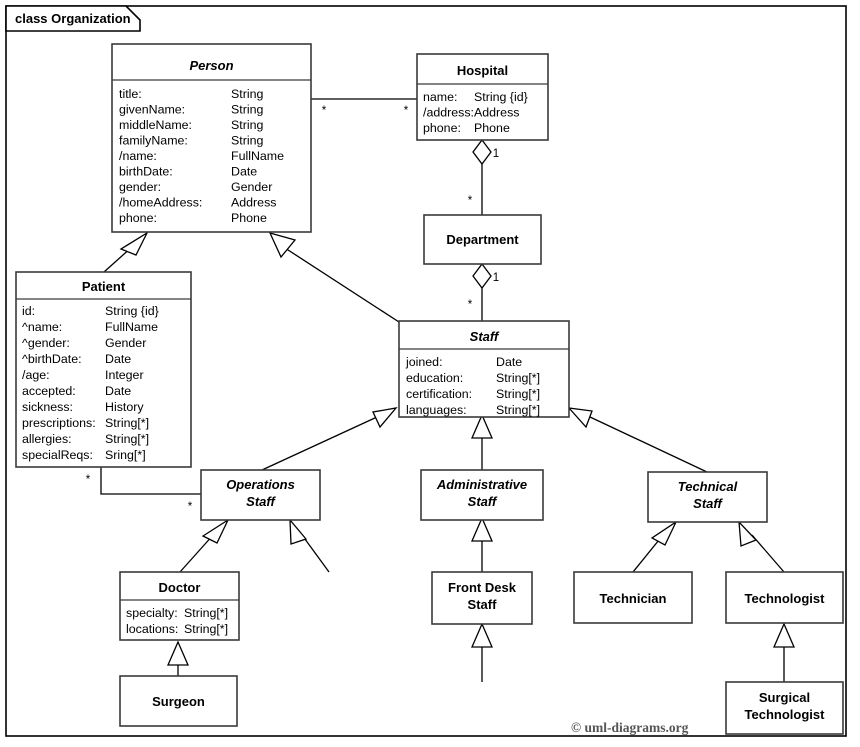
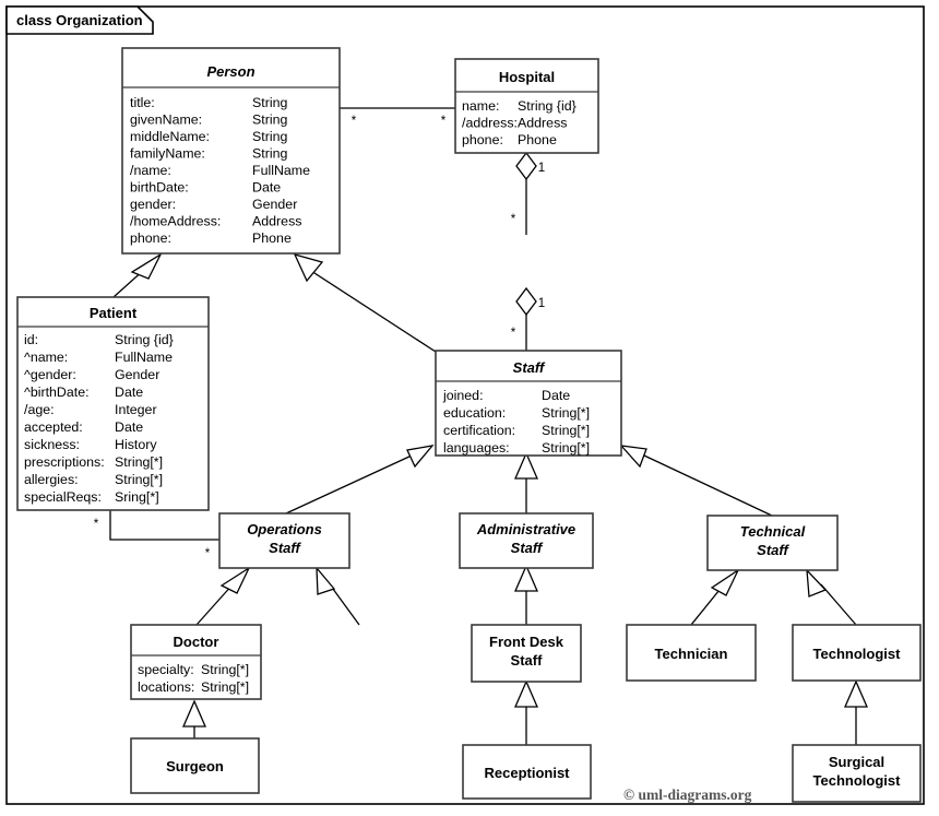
  class Organization
  *
  *
  1
  *
  1
  *
  *
  *
  Person
  title:
  String
  givenName:
  String
  middleName:
  String
  familyName:
  String
  /name:
  FullName
  birthDate:
  Date
  gender:
  Gender
  /homeAddress:
  Address
  phone:
  Phone
  Hospital
  name:
  String {id}
  /address:
  Address
  phone:
  Phone
  Patient
  id:
  String {id}
  ^name:
  FullName
  ^gender:
  Gender
  ^birthDate:
  Date
  /age:
  Integer
  accepted:
  Date
  sickness:
  History
  prescriptions:
  String[*]
  allergies:
  String[*]
  specialReqs:
  Sring[*]
- Department
  Staff
  joined:
  Date
  education:
  String[*]
  certification:
  String[*]
  languages:
  String[*]
  Operations
  Staff
  Administrative
  Staff
  Technical
  Staff
  Doctor
  specialty:
  String[*]
  locations:
  String[*]
  Front Desk
  Staff
  Technician
  Technologist
  Surgeon
+ Receptionist
  Surgical
  Technologist
  © uml-diagrams.org
